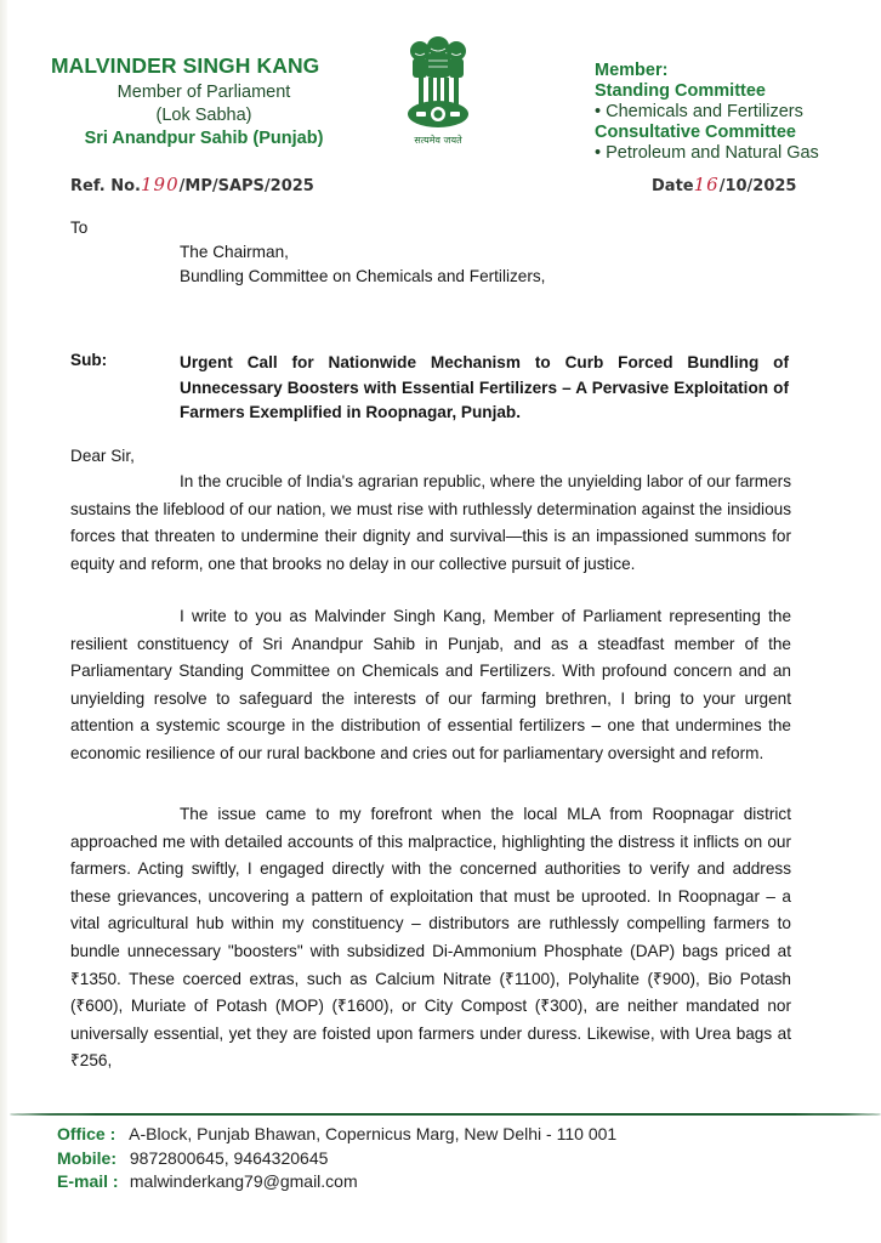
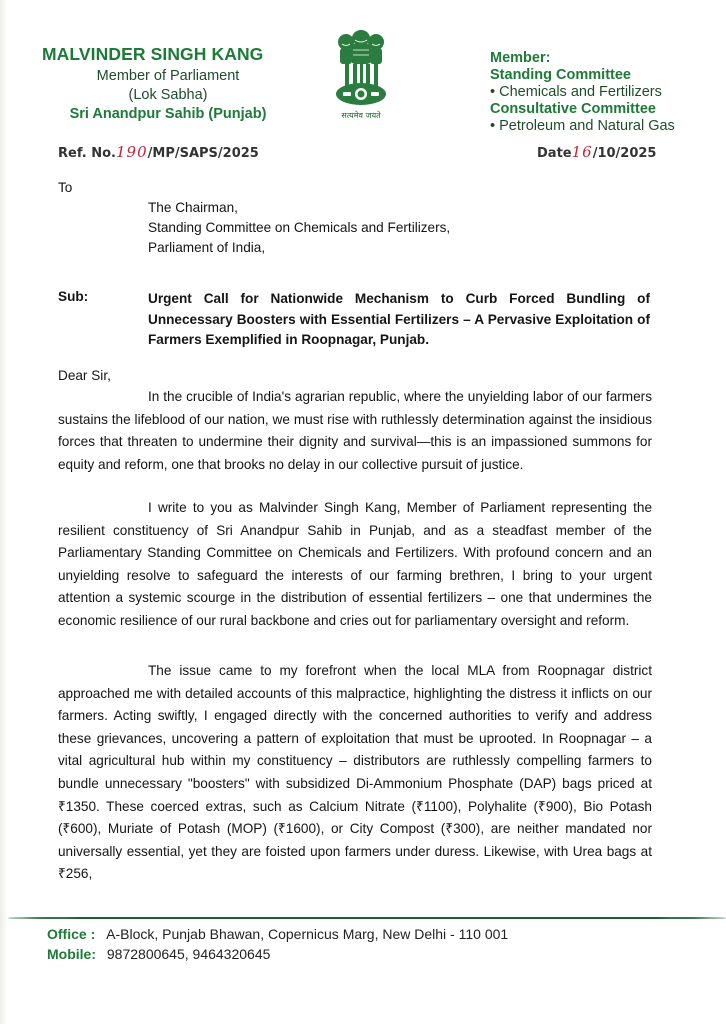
  MALVINDER SINGH KANG
  Member of Parliament
  (Lok Sabha)
  Sri Anandpur Sahib (Punjab)
  सत्यमेव जयते
  Member:
  Standing Committee
  • Chemicals and Fertilizers
  Consultative Committee
  • Petroleum and Natural Gas
  Ref. No.190/MP/SAPS/2025
  Date16/10/2025
  To
  The Chairman,
- Bundling Committee on Chemicals and Fertilizers,
+ Standing Committee on Chemicals and Fertilizers,
+ Parliament of India,
  Sub:
  Urgent Call for Nationwide Mechanism to Curb Forced Bundling of Unnecessary Boosters with Essential Fertilizers – A Pervasive Exploitation of Farmers Exemplified in Roopnagar, Punjab.
  Dear Sir,
  In the crucible of India's agrarian republic, where the unyielding labor of our farmers sustains the lifeblood of our nation, we must rise with ruthlessly determination against the insidious forces that threaten to undermine their dignity and survival—this is an impassioned summons for equity and reform, one that brooks no delay in our collective pursuit of justice.
  I write to you as Malvinder Singh Kang, Member of Parliament representing the resilient constituency of Sri Anandpur Sahib in Punjab, and as a steadfast member of the Parliamentary Standing Committee on Chemicals and Fertilizers. With profound concern and an unyielding resolve to safeguard the interests of our farming brethren, I bring to your urgent attention a systemic scourge in the distribution of essential fertilizers – one that undermines the economic resilience of our rural backbone and cries out for parliamentary oversight and reform.
  The issue came to my forefront when the local MLA from Roopnagar district approached me with detailed accounts of this malpractice, highlighting the distress it inflicts on our farmers. Acting swiftly, I engaged directly with the concerned authorities to verify and address these grievances, uncovering a pattern of exploitation that must be uprooted. In Roopnagar – a vital agricultural hub within my constituency – distributors are ruthlessly compelling farmers to bundle unnecessary "boosters" with subsidized Di-Ammonium Phosphate (DAP) bags priced at ₹1350. These coerced extras, such as Calcium Nitrate (₹1100), Polyhalite (₹900), Bio Potash (₹600), Muriate of Potash (MOP) (₹1600), or City Compost (₹300), are neither mandated nor universally essential, yet they are foisted upon farmers under duress. Likewise, with Urea bags at ₹256,
  Office : A-Block, Punjab Bhawan, Copernicus Marg, New Delhi - 110 001
  Mobile: 9872800645, 9464320645
- E-mail : malwinderkang79@gmail.com
